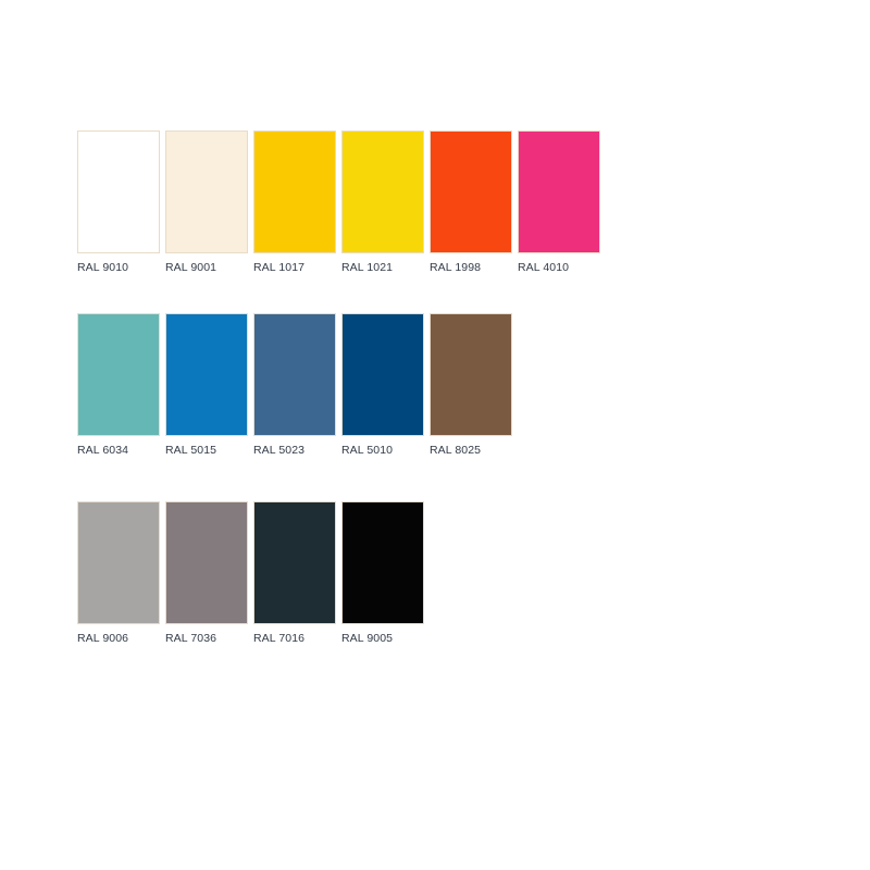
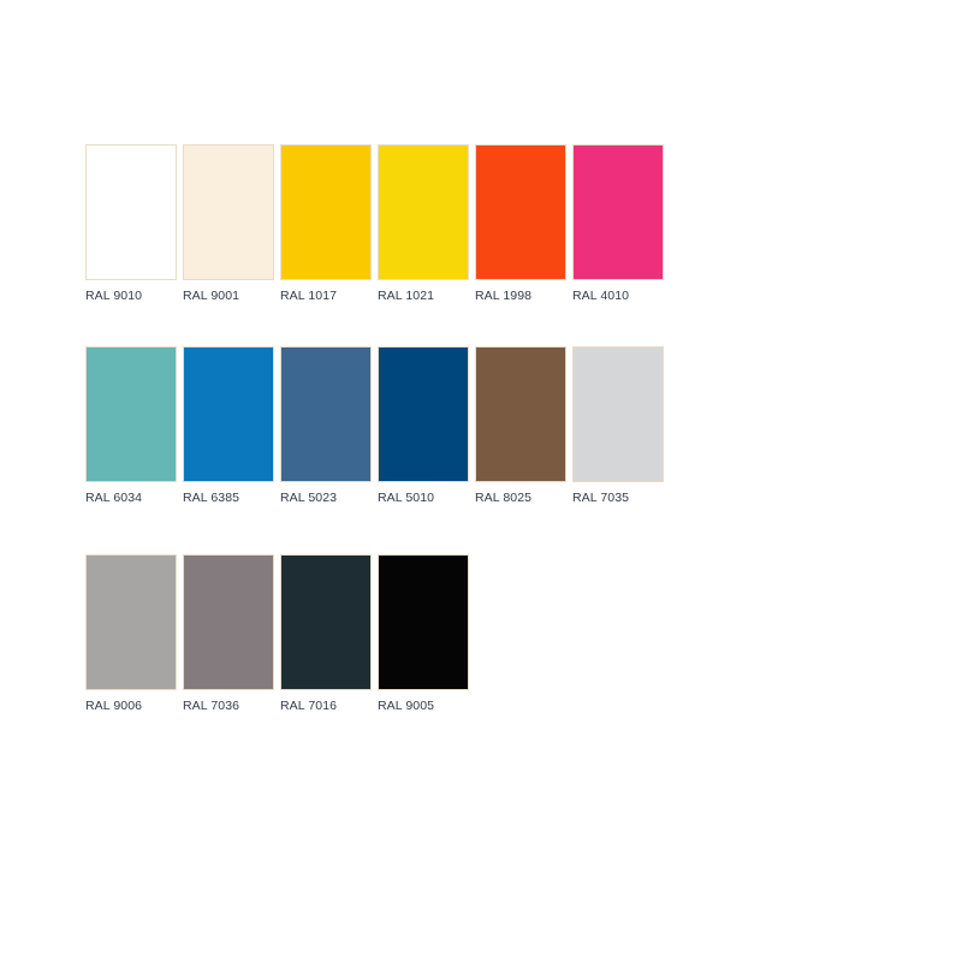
  RAL 9010
  RAL 9001
  RAL 1017
  RAL 1021
  RAL 1998
  RAL 4010
  RAL 6034
- RAL 5015
+ RAL 6385
  RAL 5023
  RAL 5010
  RAL 8025
+ RAL 7035
  RAL 9006
  RAL 7036
  RAL 7016
  RAL 9005
